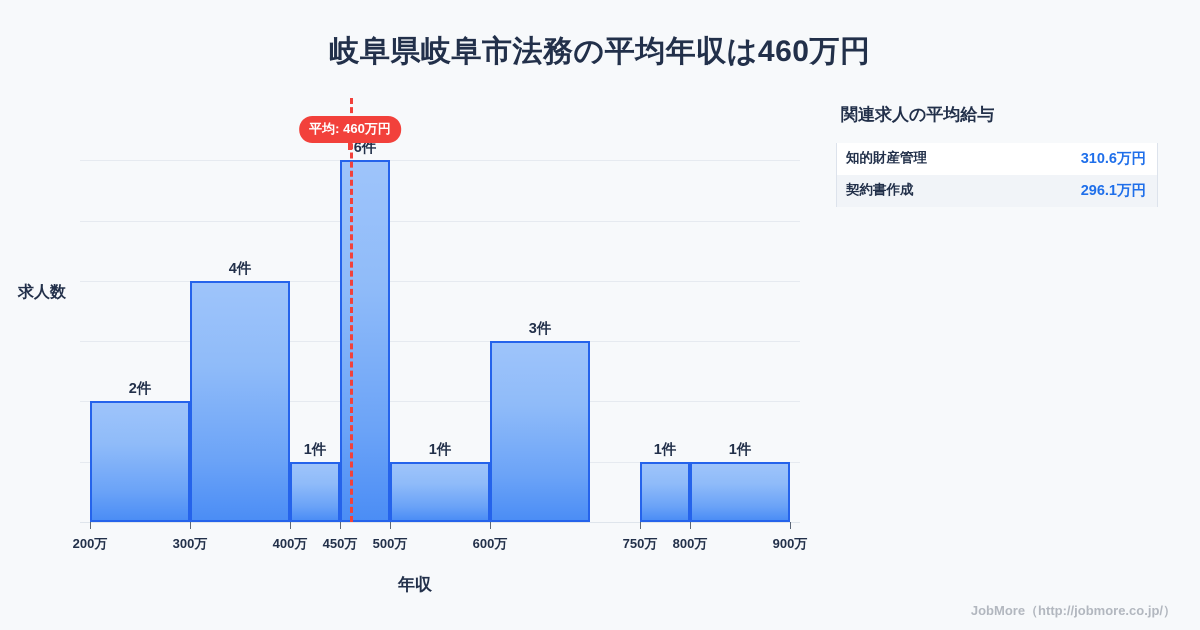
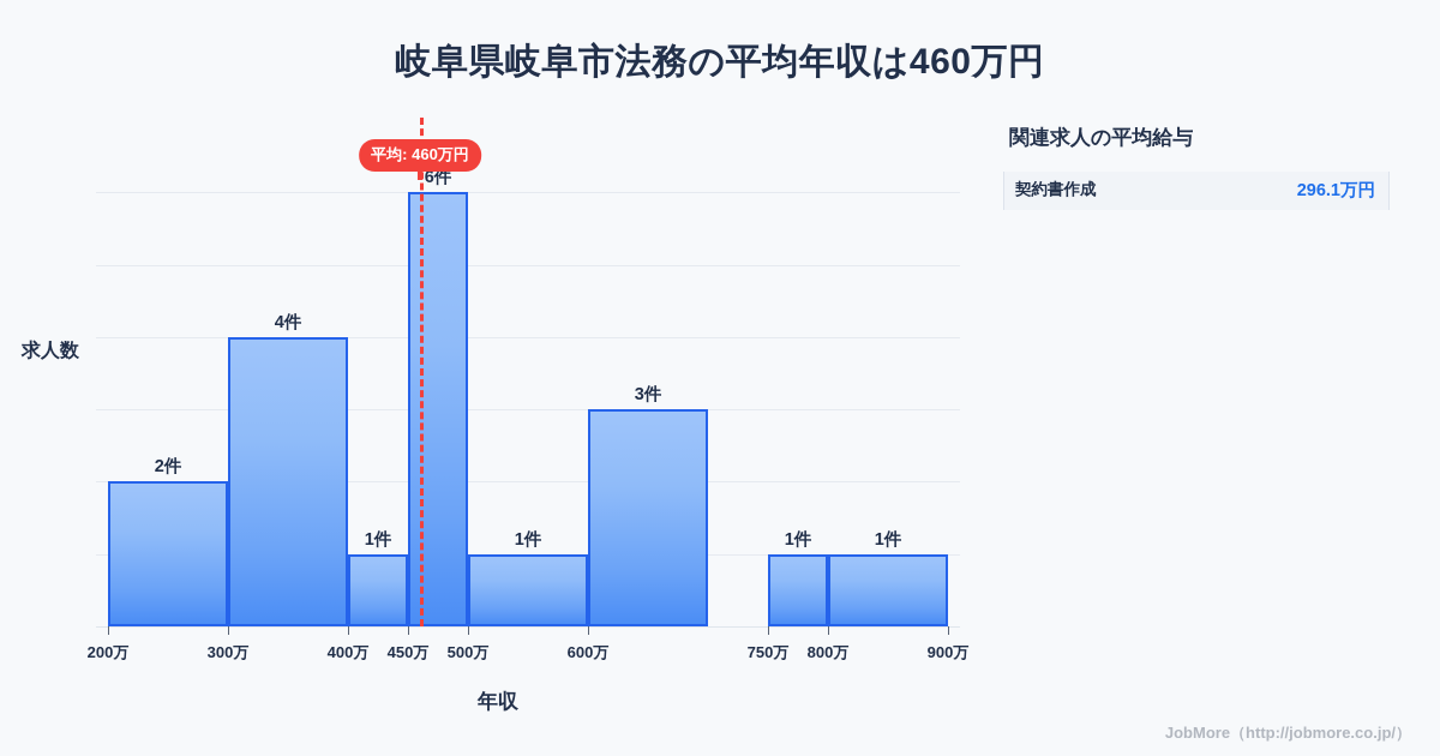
  岐阜県岐阜市法務の平均年収は460万円
  求人数
  2件
  4件
  1件
  6件
  1件
  3件
  1件
  1件
  200万
  300万
  400万
  450万
  500万
  600万
  750万
  800万
  900万
  平均: 460万円
  年収
  関連求人の平均給与
- 知的財産管理
- 310.6万円
  契約書作成
  296.1万円
  JobMore（http://jobmore.co.jp/）
